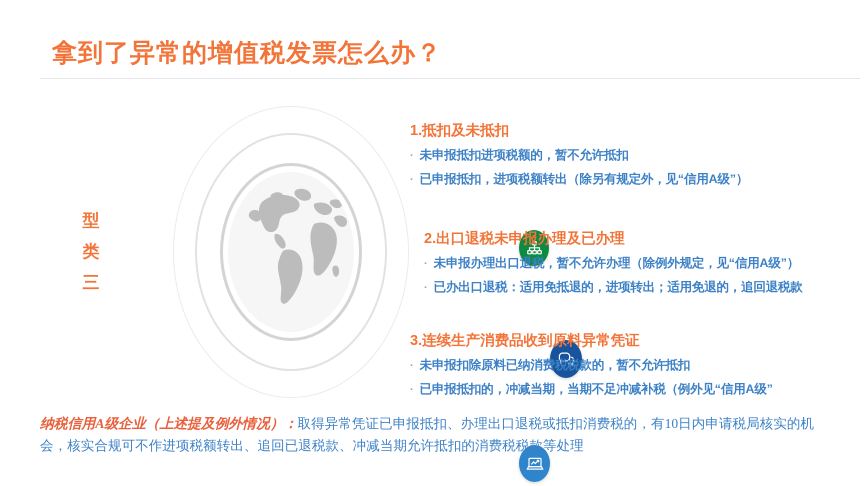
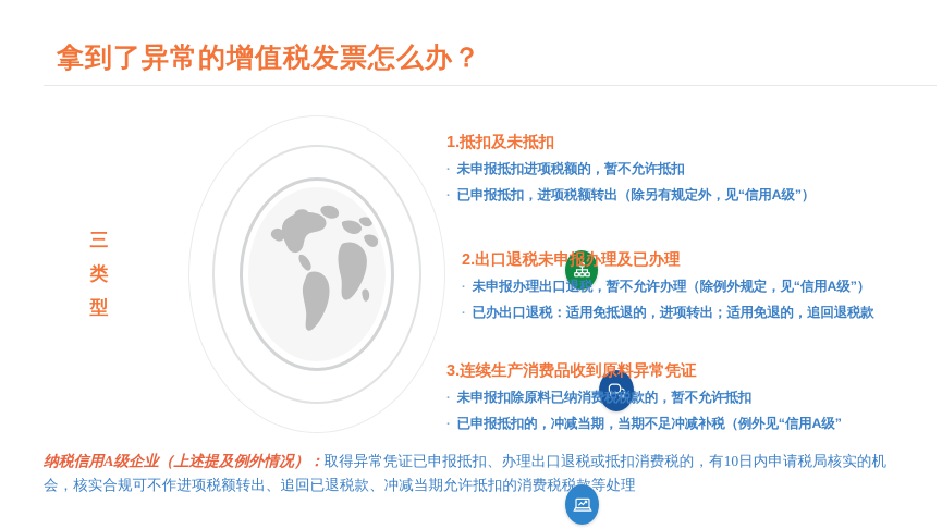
  拿到了异常的增值税发票怎么办？
- 型
+ 三
  类
- 三
+ 型
  1.抵扣及未抵扣
  ·
  未申报抵扣进项税额的，暂不允许抵扣
  ·
  已申报抵扣，进项税额转出（除另有规定外，见“信用A级”）
  2.出口退税未申报办理及已办理
  ·
  未申报办理出口退税，暂不允许办理（除例外规定，见“信用A级”）
  ·
  已办出口退税：适用免抵退的，进项转出；适用免退的，追回退税款
  3.连续生产消费品收到原料异常凭证
  ·
  未申报扣除原料已纳消费税税款的，暂不允许抵扣
  ·
  已申报抵扣的，冲减当期，当期不足冲减补税（例外见“信用A级”
  纳税信用A级企业（上述提及例外情况）：取得异常凭证已申报抵扣、办理出口退税或抵扣消费税的，有10日内申请税局核实的机会，核实合规可不作进项税额转出、追回已退税款、冲减当期允许抵扣的消费税税款等处理
